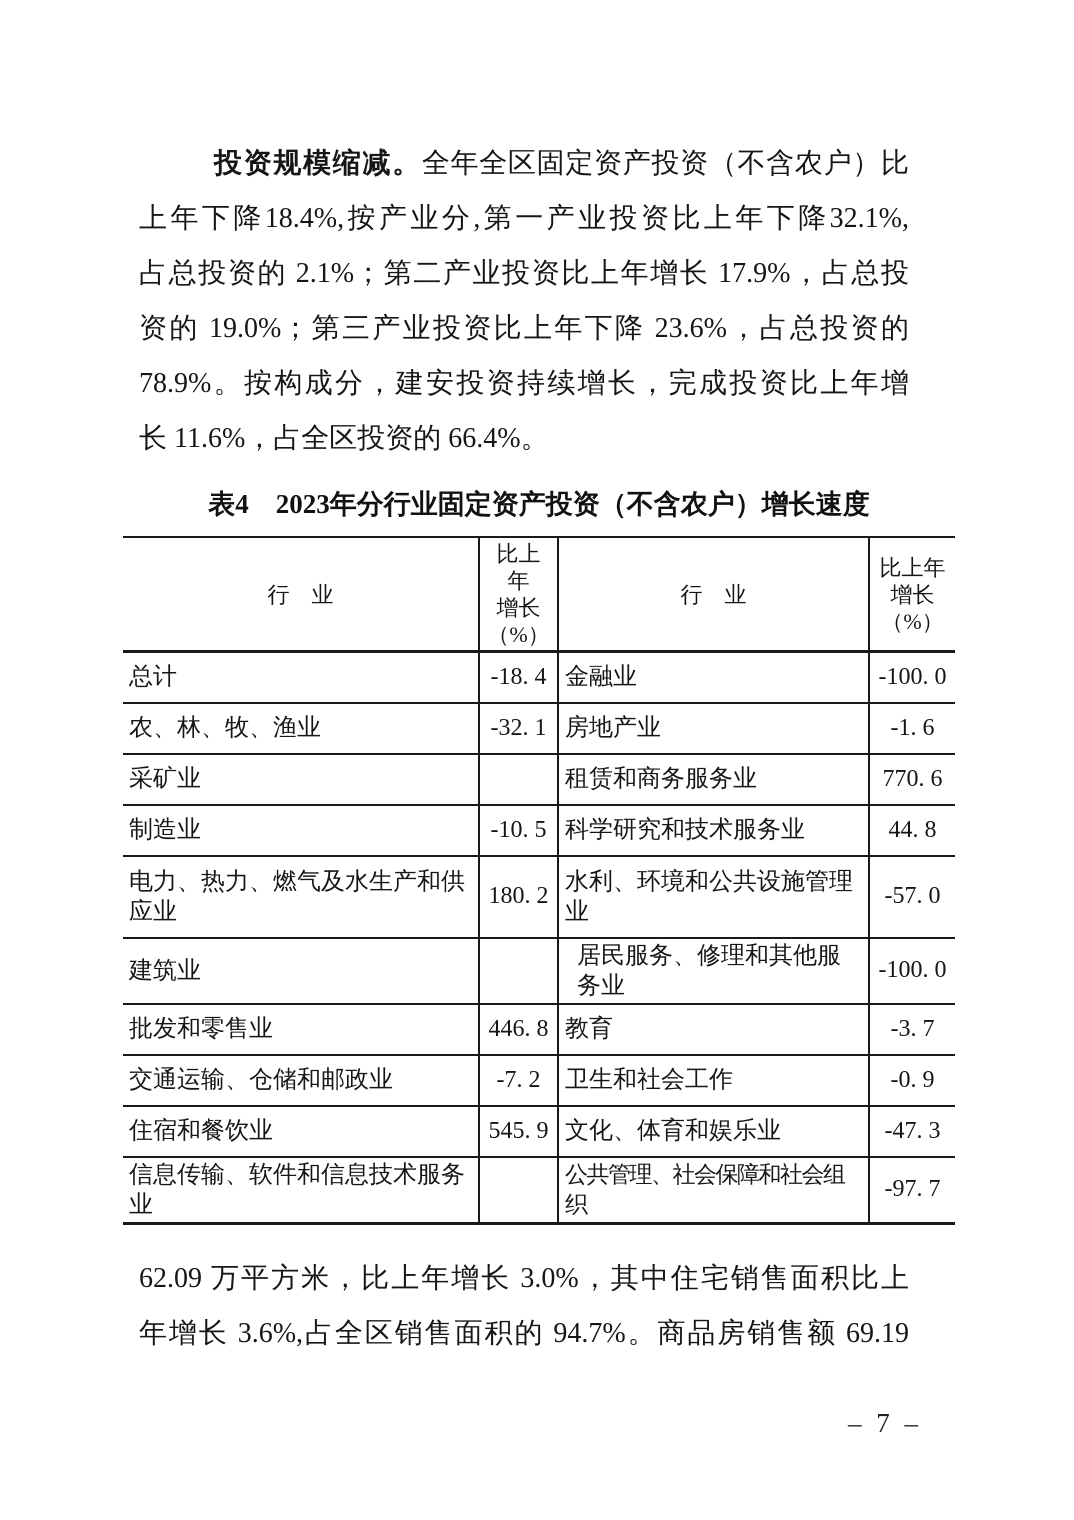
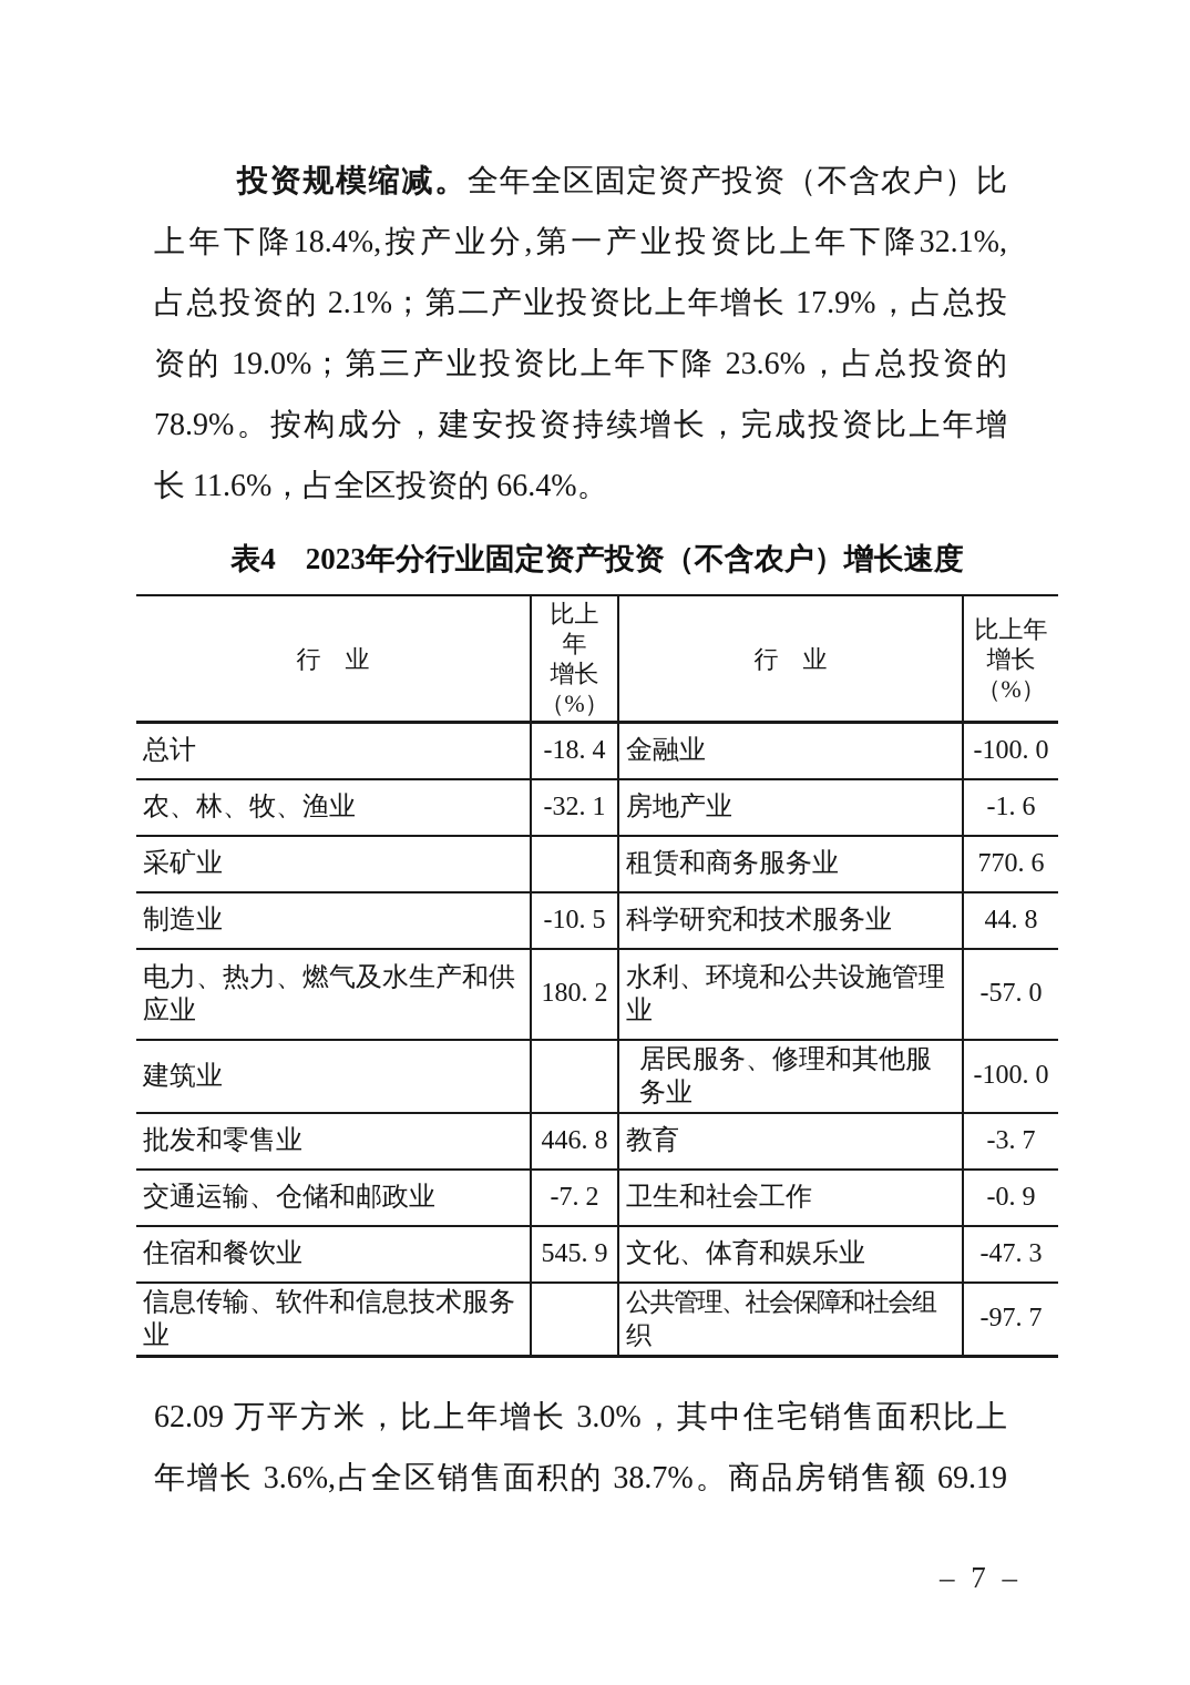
  投资规模缩减。全年全区固定资产投资（不含农户）比
  上年下降18.4%,按产业分,第一产业投资比上年下降32.1%,
  占总投资的 2.1%；第二产业投资比上年增长 17.9%，占总投
  资的 19.0%；第三产业投资比上年下降 23.6%，占总投资的
  78.9%。按构成分，建安投资持续增长，完成投资比上年增
  长 11.6%，占全区投资的 66.4%。
  表4 2023年分行业固定资产投资（不含农户）增长速度
  行 业	比上年 增长 （%）	行 业	比上年 增长 （%）
  总计	-18. 4	金融业	-100. 0
  农、林、牧、渔业	-32. 1	房地产业	-1. 6
  采矿业		租赁和商务服务业	770. 6
  制造业	-10. 5	科学研究和技术服务业	44. 8
  电力、热力、燃气及水生产和供应业	180. 2	水利、环境和公共设施管理业	-57. 0
  建筑业		居民服务、修理和其他服务业	-100. 0
  批发和零售业	446. 8	教育	-3. 7
  交通运输、仓储和邮政业	-7. 2	卫生和社会工作	-0. 9
  住宿和餐饮业	545. 9	文化、体育和娱乐业	-47. 3
  信息传输、软件和信息技术服务业		公共管理、社会保障和社会组织	-97. 7
  62.09 万平方米，比上年增长 3.0%，其中住宅销售面积比上
- 年增长 3.6%,占全区销售面积的 94.7%。商品房销售额 69.19
+ 年增长 3.6%,占全区销售面积的 38.7%。商品房销售额 69.19
  – 7 –
